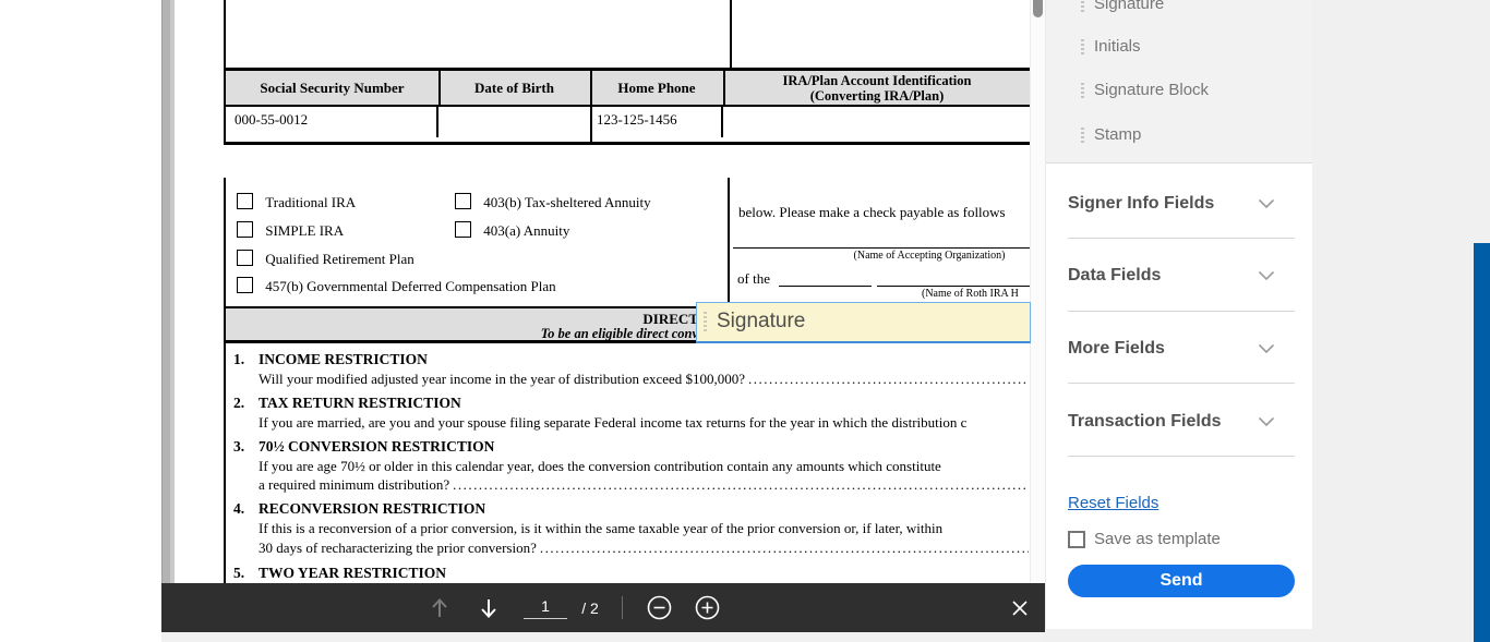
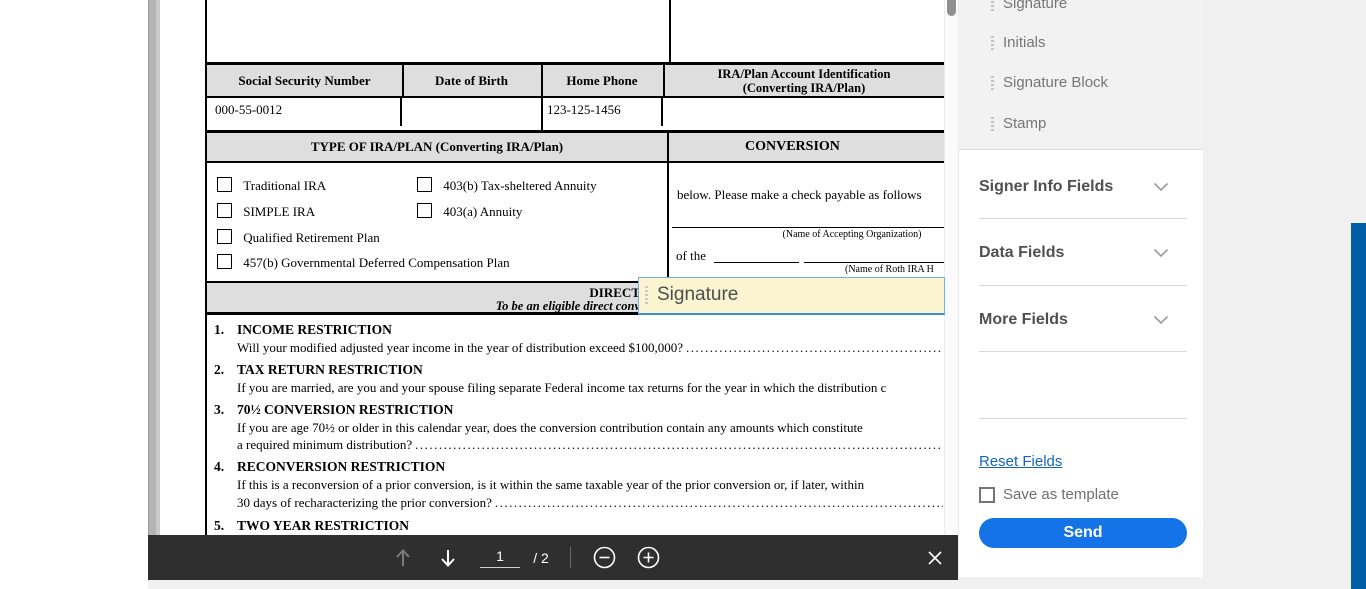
  Social Security Number
  Date of Birth
  Home Phone
  IRA/Plan Account Identification
  (Converting IRA/Plan)
  000-55-0012
  123-125-1456
+ TYPE OF IRA/PLAN (Converting IRA/Plan)
+ CONVERSION
  Traditional IRA
  SIMPLE IRA
  Qualified Retirement Plan
  457(b) Governmental Deferred Compensation Plan
  403(b) Tax-sheltered Annuity
  403(a) Annuity
  below. Please make a check payable as follows
  (Name of Accepting Organization)
  of the
  (Name of Roth IRA H
  DIRECT
  To be an eligible direct con
  1.
  INCOME RESTRICTION
  Will your modified adjusted year income in the year of distribution exceed $100,000?
  2.
  TAX RETURN RESTRICTION
  If you are married, are you and your spouse filing separate Federal income tax returns for the year in which the distribution c
  3.
  70½ CONVERSION RESTRICTION
  If you are age 70½ or older in this calendar year, does the conversion contribution contain any amounts which constitute
  a required minimum distribution?
  4.
  RECONVERSION RESTRICTION
  If this is a reconversion of a prior conversion, is it within the same taxable year of the prior conversion or, if later, within
  30 days of recharacterizing the prior conversion?
  5.
  TWO YEAR RESTRICTION
  Signature
  1
  / 2
  Signature
  Initials
  Signature Block
  Stamp
  Signer Info Fields
  Data Fields
  More Fields
- Transaction Fields
  Reset Fields
  Save as template
  Send
